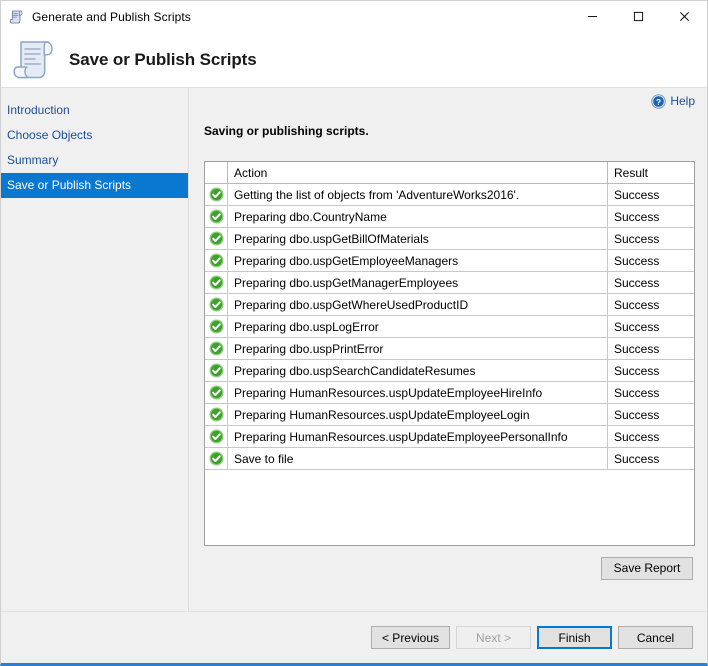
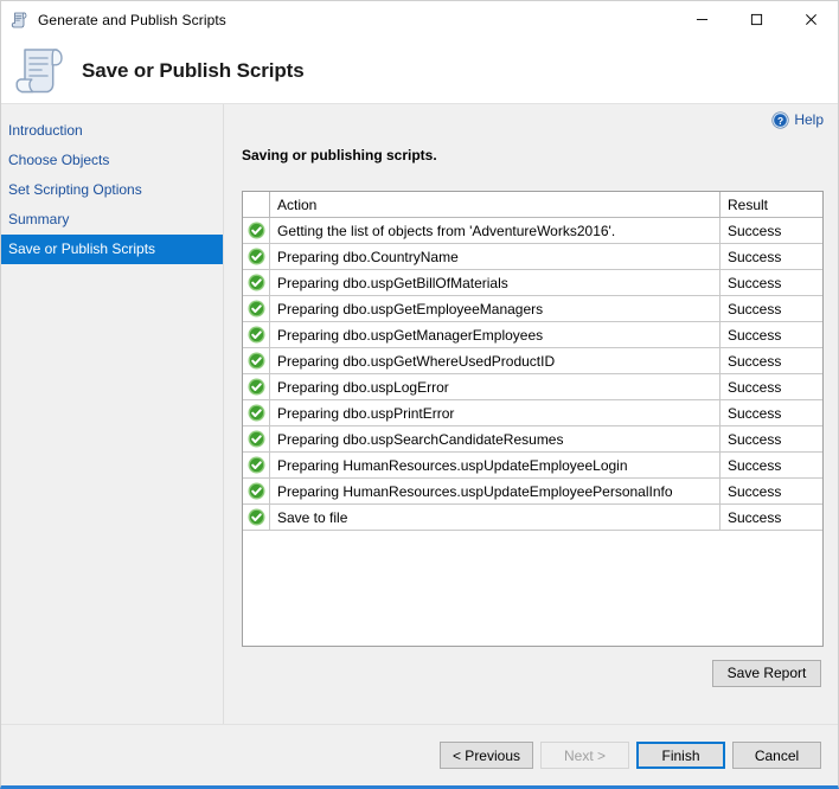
  Generate and Publish Scripts
  Save or Publish Scripts
  Introduction
  Choose Objects
+ Set Scripting Options
  Summary
  Save or Publish Scripts
  ?
  Help
  Saving or publishing scripts.
  	Action	Result
  	Getting the list of objects from 'AdventureWorks2016'.	Success
  	Preparing dbo.CountryName	Success
  	Preparing dbo.uspGetBillOfMaterials	Success
  	Preparing dbo.uspGetEmployeeManagers	Success
  	Preparing dbo.uspGetManagerEmployees	Success
  	Preparing dbo.uspGetWhereUsedProductID	Success
  	Preparing dbo.uspLogError	Success
  	Preparing dbo.uspPrintError	Success
  	Preparing dbo.uspSearchCandidateResumes	Success
- 	Preparing HumanResources.uspUpdateEmployeeHireInfo	Success
  	Preparing HumanResources.uspUpdateEmployeeLogin	Success
  	Preparing HumanResources.uspUpdateEmployeePersonalInfo	Success
  	Save to file	Success
  Save Report
  < Previous
  Next >
  Finish
  Cancel
